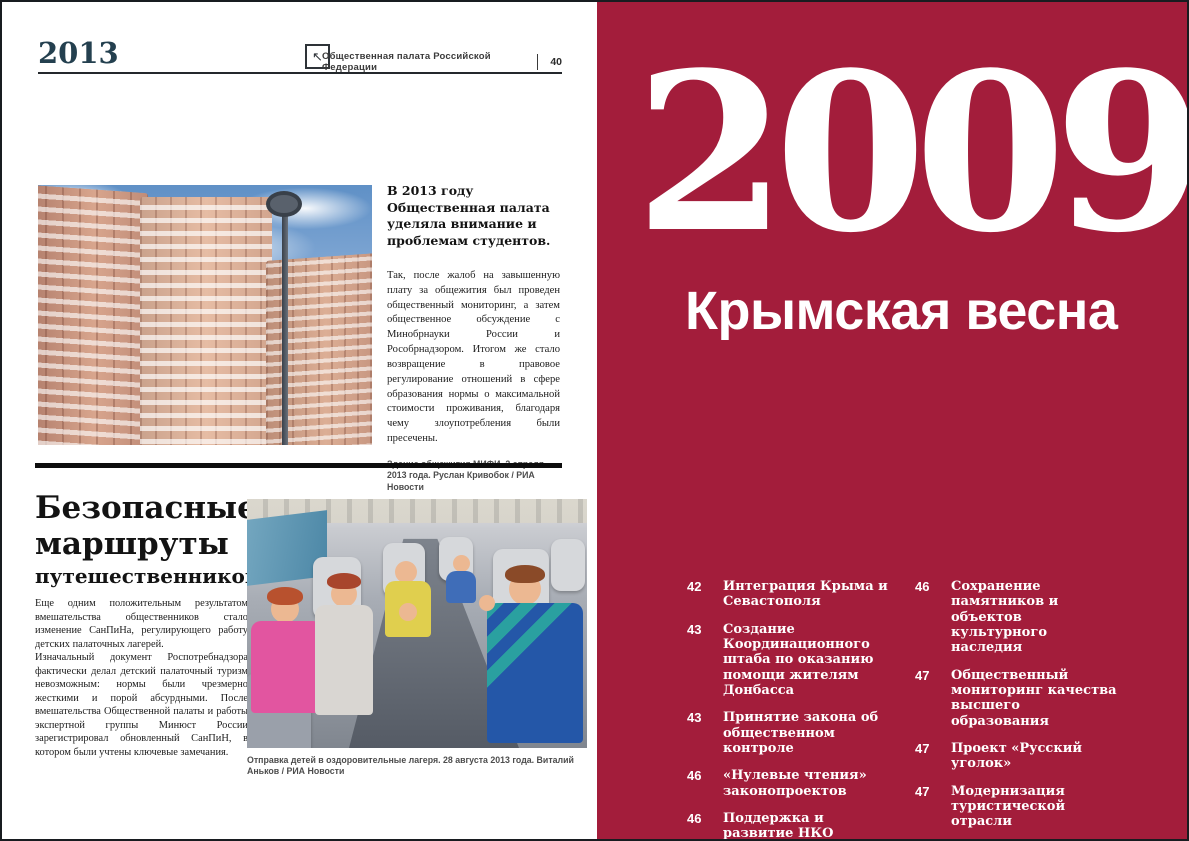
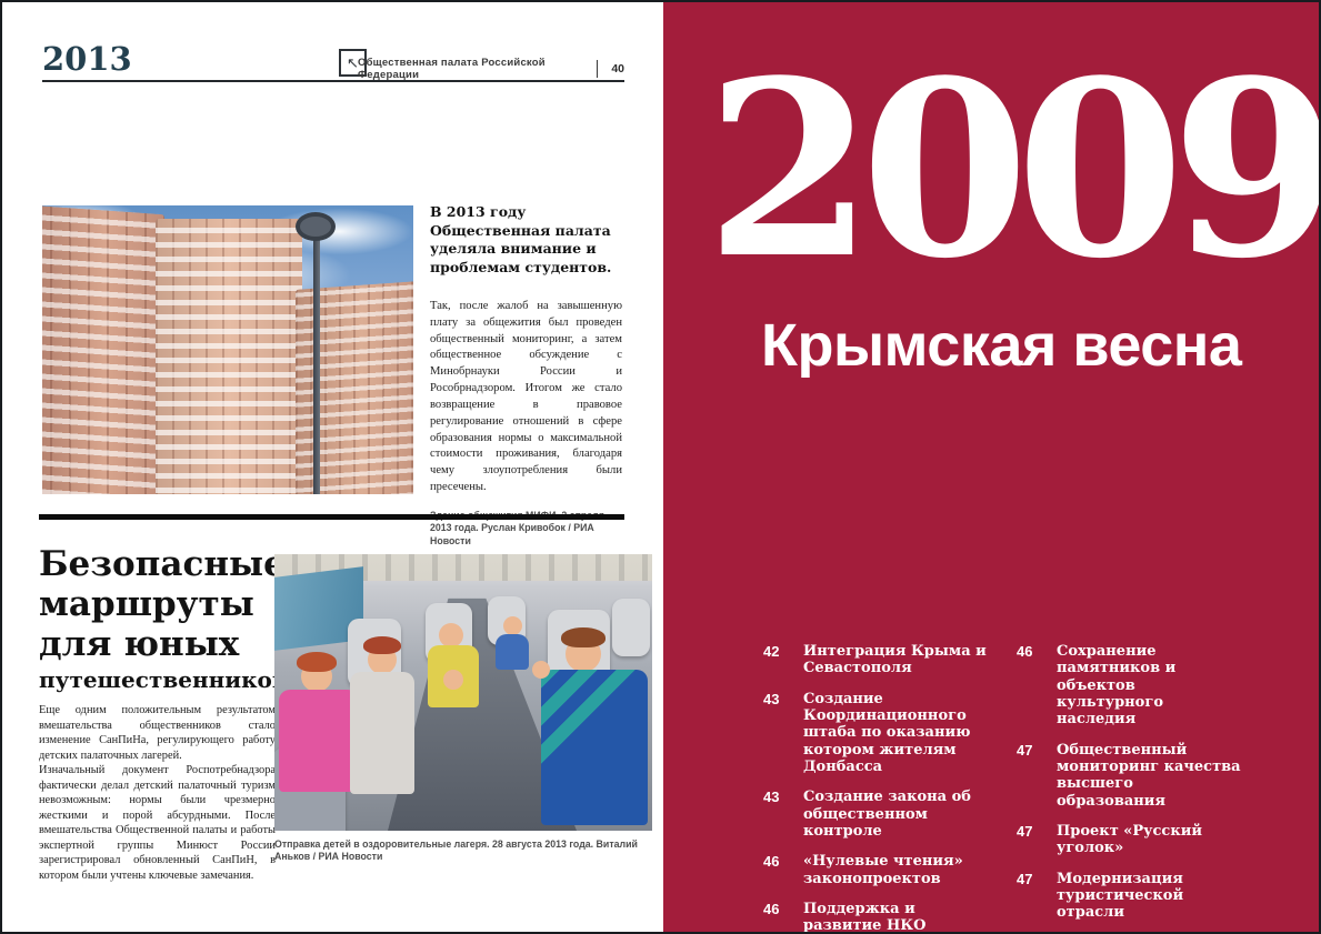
  2013
  ↖
  Общественная палата Российской Федерации
  40
  В 2013 году Общественная палата уделяла внимание и проблемам студентов.
  Так, после жалоб на завышенную плату за общежития был проведен общественный мониторинг, а затем общественное обсуждение с Минобрнауки России и Рособрнадзором. Итогом же стало возвращение в правовое регулирование отношений в сфере образования нормы о максимальной стоимости проживания, благодаря чему злоупотребления были пресечены.
  Безопасны
  маршруты
+ для юных
  путешественнико
  Еще одним положительным результатом вмешательства общественников стало изменение СанПиНа, регулирующего работу детских палаточных лагерей.
  Изначальный документ Роспотребнадзора фактически делал детский палаточный туризм невозможным: нормы были чрезмерно жесткими и порой абсурдными. После вмешательства Общественной палаты и работы экспертной группы Минюст России зарегистрировал обновленный СанПиН, в котором были учтены ключевые замечания.
  Отправка детей в оздоровительные лагеря. 28 августа 2013 года. Виталий Аньков / РИА Новости
  2009
  Крымская весна
  42
  Интеграция Крыма и Севастополя
  43
- Создание Координационного штаба по оказанию помощи жителям Донбасса
+ Создание Координационного штаба по оказанию котором жителям Донбасса
  43
- Принятие закона об общественном контроле
+ Создание закона об общественном контроле
  46
  «Нулевые чтения» законопроектов
  46
  Поддержка и развитие НКО
  46
  Сохранение памятников и объектов культурного наследия
  47
  Общественный мониторинг качества высшего образования
  47
  Проект «Русский уголок»
  47
  Модернизация туристической отрасли
